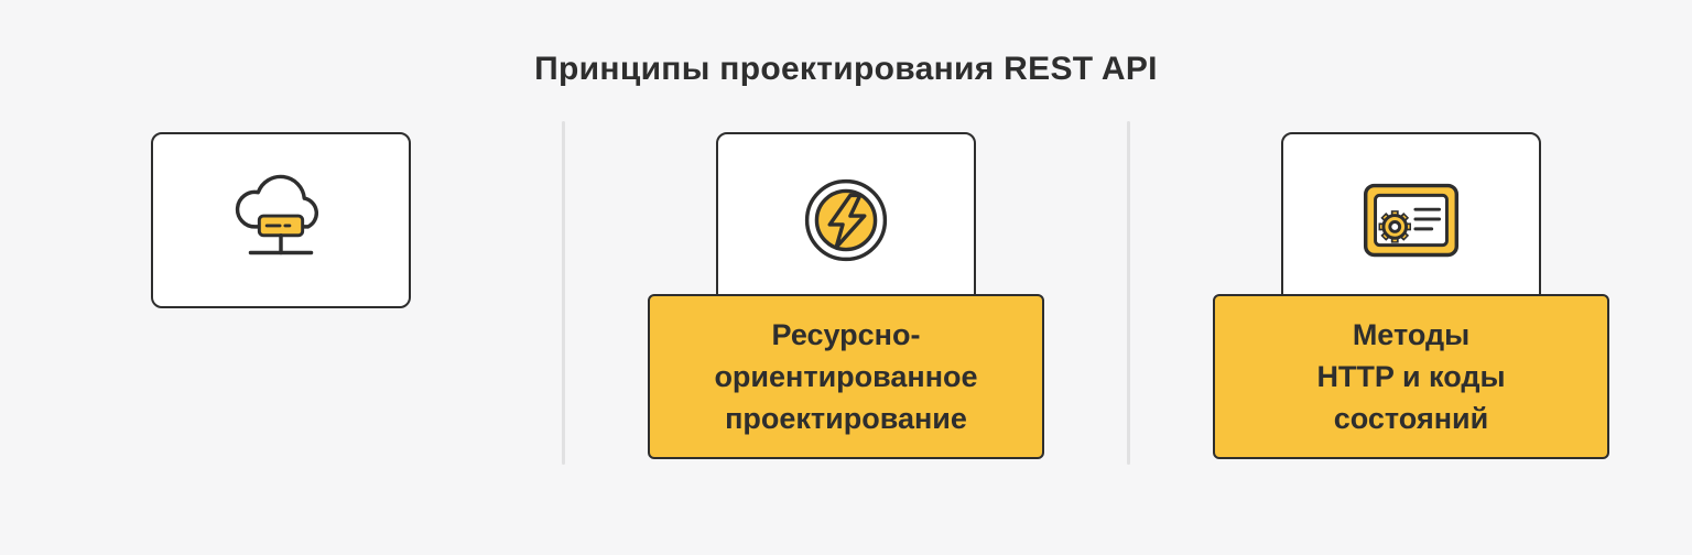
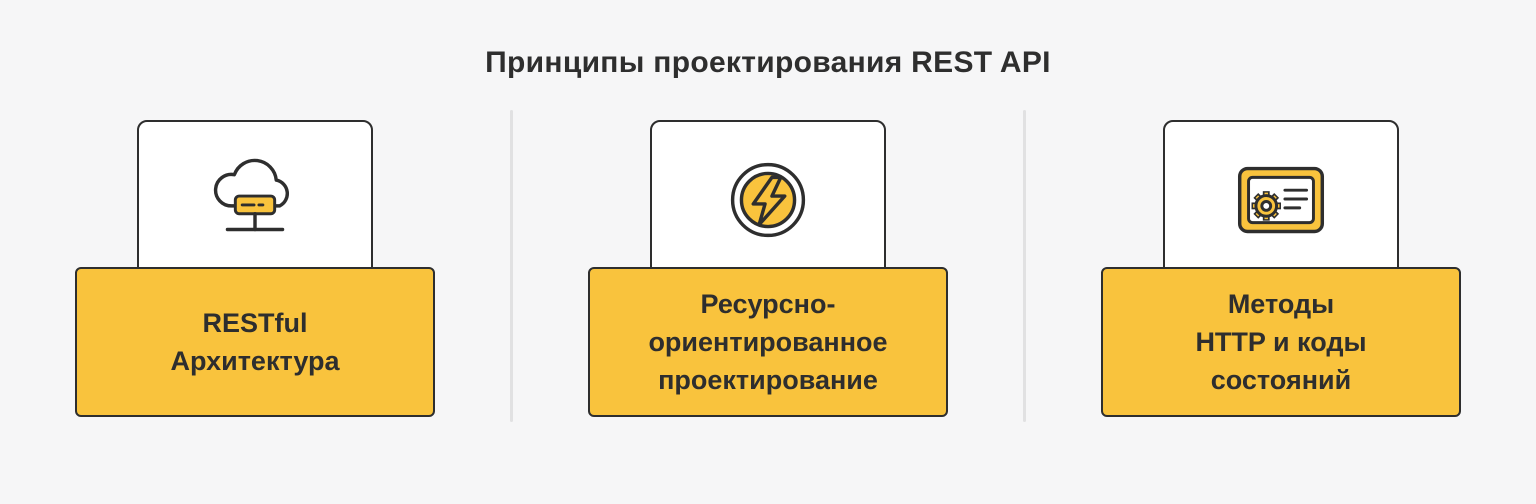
  Принципы проектирования REST API
+ RESTful
+ Архитектура
  Ресурсно-
  ориентированное
  проектирование
  Методы
  HTTP и коды
  состояний
